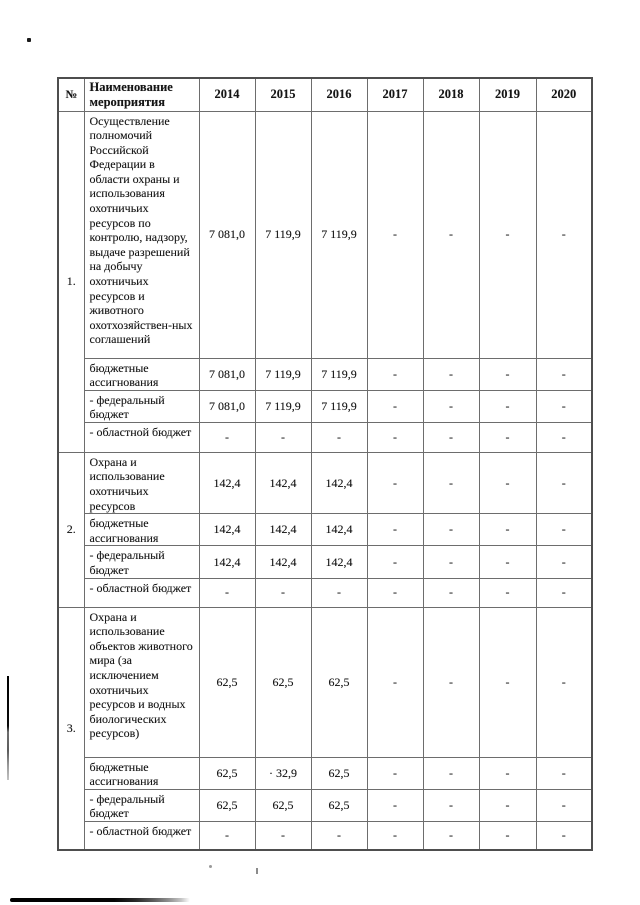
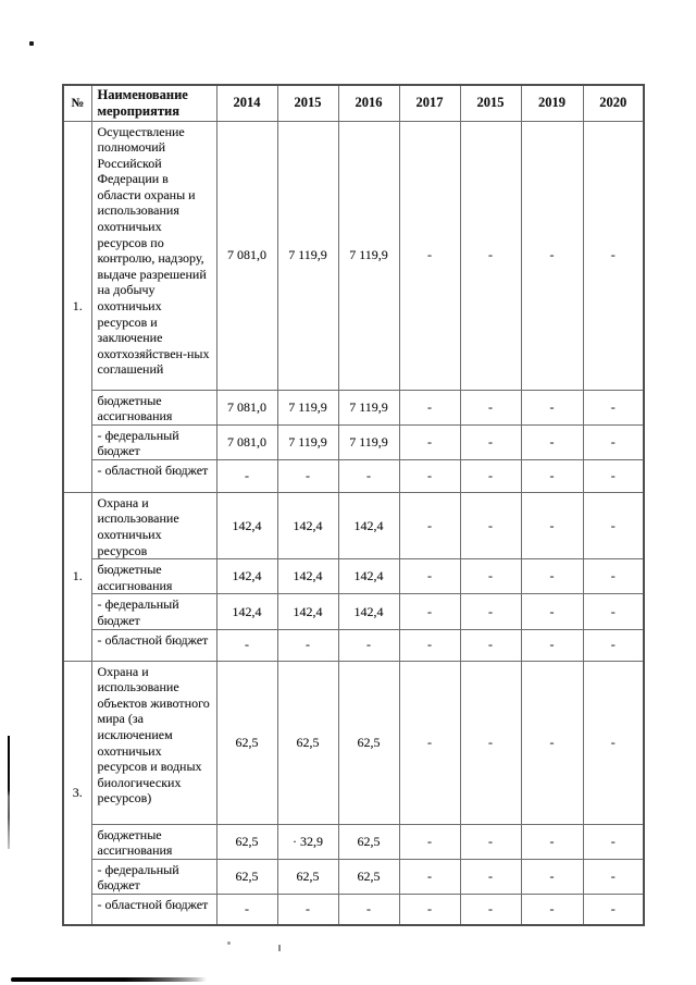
- №	Наименование мероприятия	2014	2015	2016	2017	2018	2019	2020
+ №	Наименование мероприятия	2014	2015	2016	2017	2015	2019	2020
- 1.	Осуществление полномочий Российской Федерации в области охраны и использования охотничьих ресурсов по контролю, надзору, выдаче разрешений на добычу охотничьих ресурсов и животного охотхозяйствен-ных соглашений	7 081,0	7 119,9	7 119,9	-	-	-	-
+ 1.	Осуществление полномочий Российской Федерации в области охраны и использования охотничьих ресурсов по контролю, надзору, выдаче разрешений на добычу охотничьих ресурсов и заключение охотхозяйствен-ных соглашений	7 081,0	7 119,9	7 119,9	-	-	-	-
  бюджетные ассигнования	7 081,0	7 119,9	7 119,9	-	-	-	-
  - федеральный бюджет	7 081,0	7 119,9	7 119,9	-	-	-	-
  - областной бюджет	-	-	-	-	-	-	-
- 2.	Охрана и использование охотничьих ресурсов	142,4	142,4	142,4	-	-	-	-
+ 1.	Охрана и использование охотничьих ресурсов	142,4	142,4	142,4	-	-	-	-
  бюджетные ассигнования	142,4	142,4	142,4	-	-	-	-
  - федеральный бюджет	142,4	142,4	142,4	-	-	-	-
  - областной бюджет	-	-	-	-	-	-	-
  3.	Охрана и использование объектов животного мира (за исключением охотничьих ресурсов и водных биологических ресурсов)	62,5	62,5	62,5	-	-	-	-
  бюджетные ассигнования	62,5	· 32,9	62,5	-	-	-	-
  - федеральный бюджет	62,5	62,5	62,5	-	-	-	-
  - областной бюджет	-	-	-	-	-	-	-
